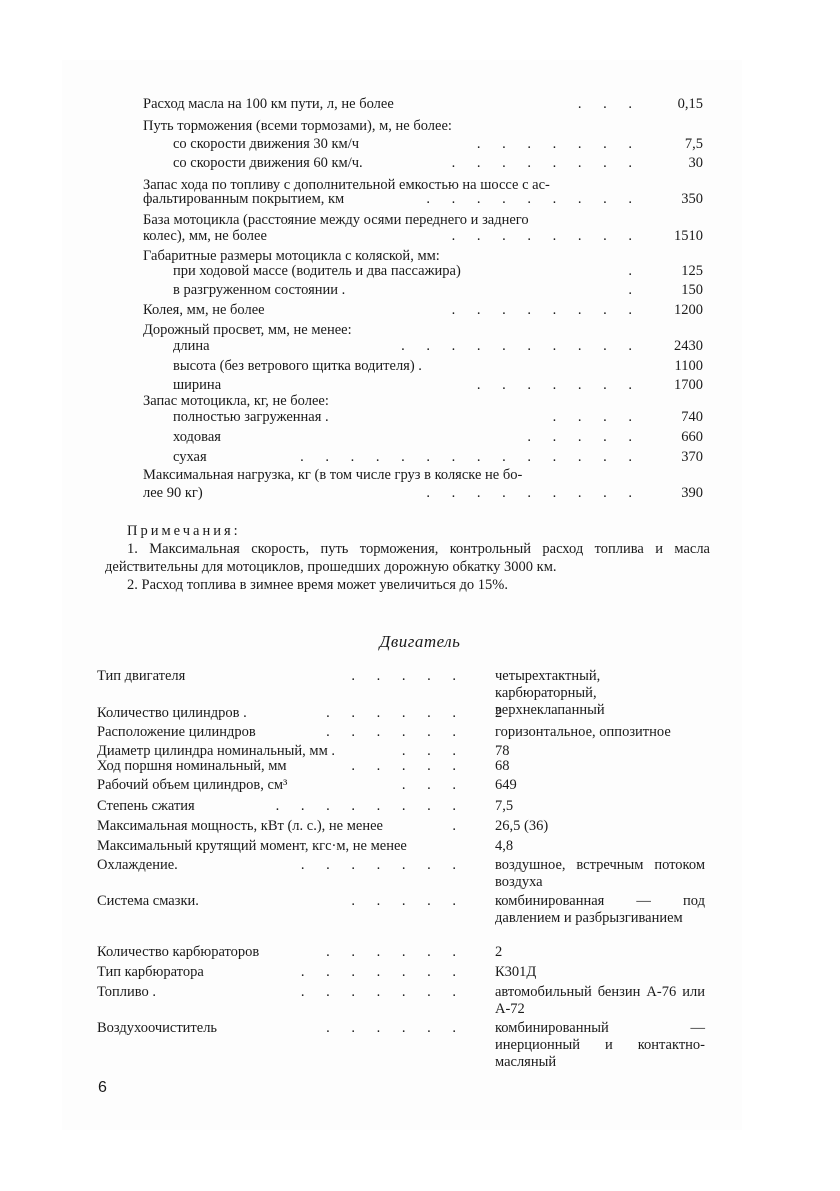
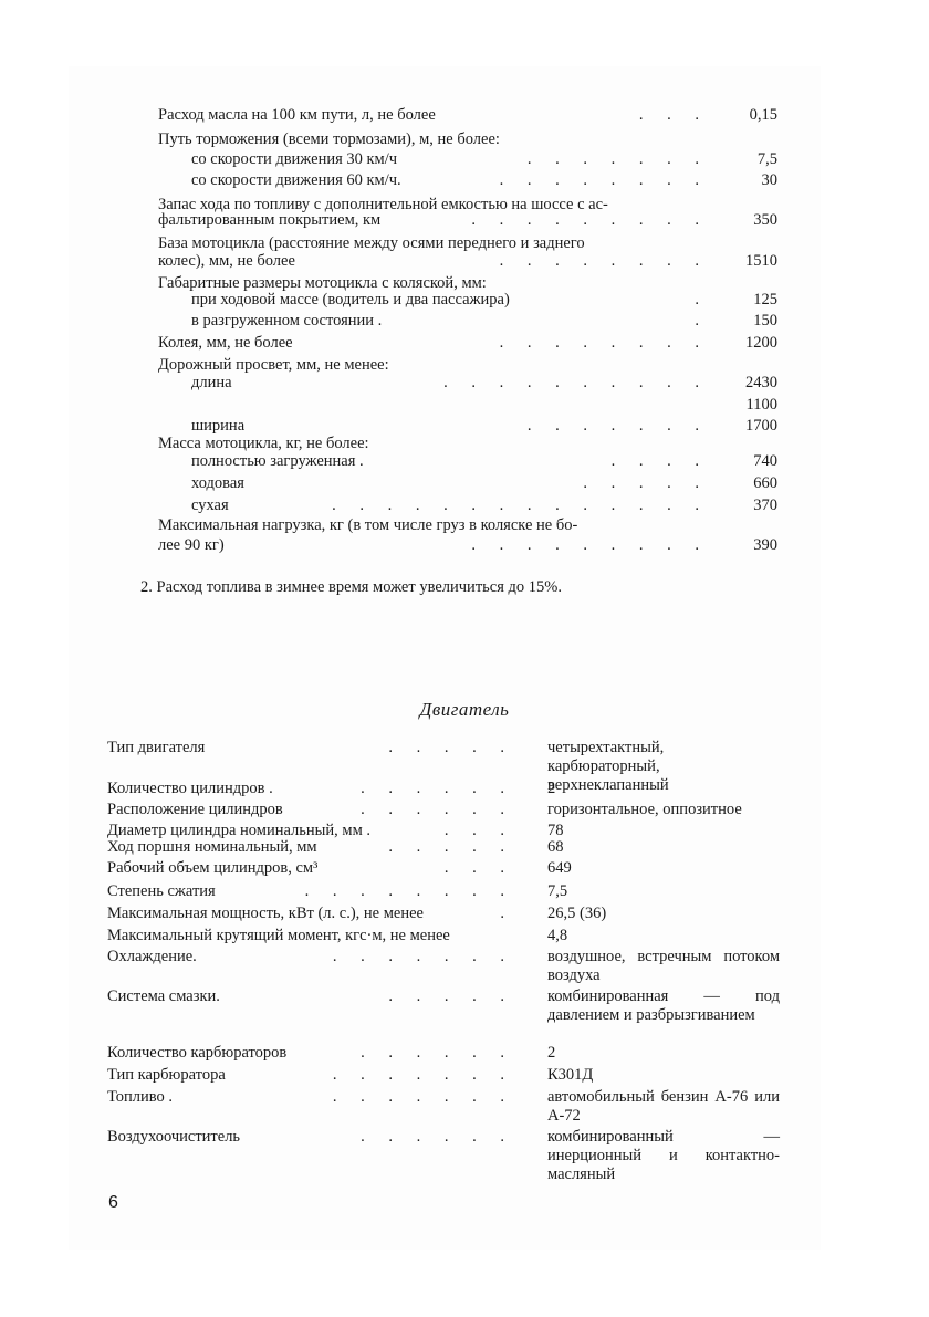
  Расход масла на 100 км пути, л, не более
  . . .
  0,15
  Путь торможения (всеми тормозами), м, не более:
  со скорости движения 30 км/ч
  . . . . . . .
  7,5
  со скорости движения 60 км/ч.
  . . . . . . . .
  30
  Запас хода по топливу с дополнительной емкостью на шоссе с ас-
  фальтированным покрытием, км
  . . . . . . . . .
  350
  База мотоцикла (расстояние между осями переднего и заднего
  колес), мм, не более
  . . . . . . . .
  1510
  Габаритные размеры мотоцикла с коляской, мм:
  при ходовой массе (водитель и два пассажира)
  .
  125
  в разгруженном состоянии .
  .
  150
  Колея, мм, не более
  . . . . . . . .
  1200
  Дорожный просвет, мм, не менее:
  длина
  . . . . . . . . . .
  2430
- высота (без ветрового щитка водителя) .
  1100
  ширина
  . . . . . . .
  1700
- Запас мотоцикла, кг, не более:
+ Масса мотоцикла, кг, не более:
  полностью загруженная .
  . . . .
  740
  ходовая
  . . . . .
  660
  сухая
  . . . . . . . . . . . . . .
  370
  Максимальная нагрузка, кг (в том числе груз в коляске не бо-
  лее 90 кг)
  . . . . . . . . .
  390
- Примечания:
- 1. Максимальная скорость, путь торможения, контрольный расход топлива и масла действительны для мотоциклов, прошедших дорожную обкатку 3000 км.
  2. Расход топлива в зимнее время может увеличиться до 15%.
  Двигатель
  Тип двигателя
  . . . . .
  четырехтактный, карбюраторный, верхнеклапанный
  Количество цилиндров .
  . . . . . .
  2
  Расположение цилиндров
  . . . . . .
  горизонтальное, оппозитное
  Диаметр цилиндра номинальный, мм .
  . . .
  78
  Ход поршня номинальный, мм
  . . . . .
  68
  Рабочий объем цилиндров, см³
  . . .
  649
  Степень сжатия
  . . . . . . . .
  7,5
  Максимальная мощность, кВт (л. с.), не менее
  .
  26,5 (36)
  Максимальный крутящий момент, кгс·м, не менее
  4,8
  Охлаждение.
  . . . . . . .
  воздушное, встречным потоком воздуха
  Система смазки.
  . . . . .
  комбинированная — под давлением и разбрызгиванием
  Количество карбюраторов
  . . . . . .
  2
  Тип карбюратора
  . . . . . . .
  К301Д
  Топливо .
  . . . . . . .
  автомобильный бензин А-76 или А-72
  Воздухоочиститель
  . . . . . .
  комбинированный — инерционный и контактно-масляный
  6
